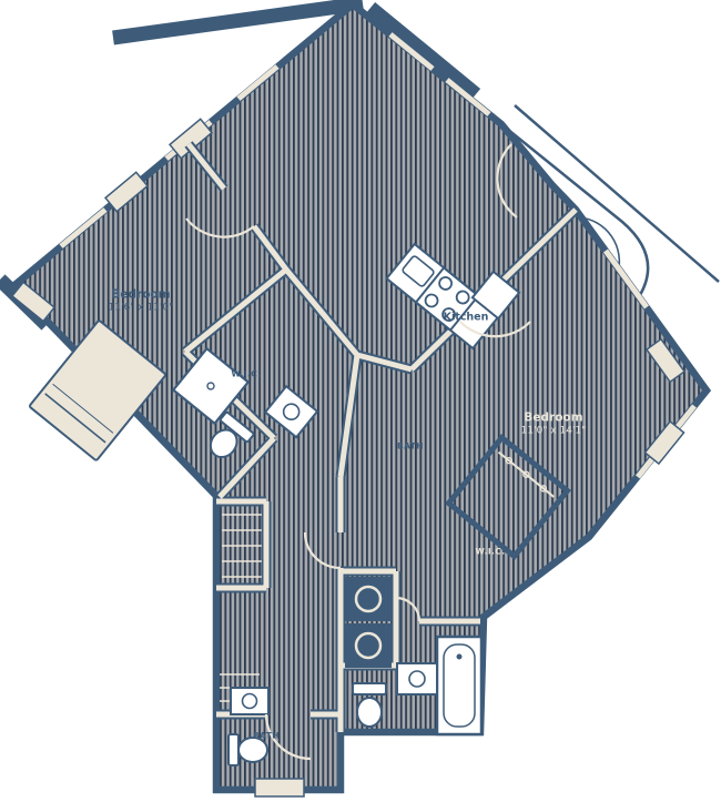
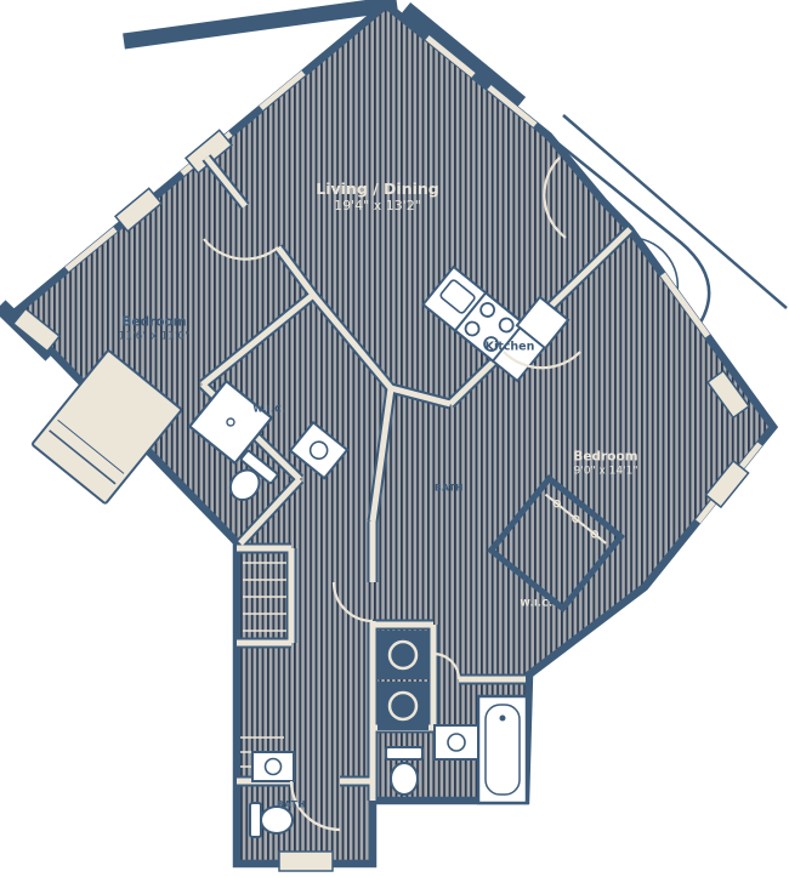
+ Living / Dining
+ 19'4" x 13'2"
  Bedroom
  11'6" x 11'0"
  Kitchen
  Bedroom
- 11'0" x 14'1"
+ 9'0" x 14'1"
  W.I.C.
  BATH
  W.I.C.
  BATH
